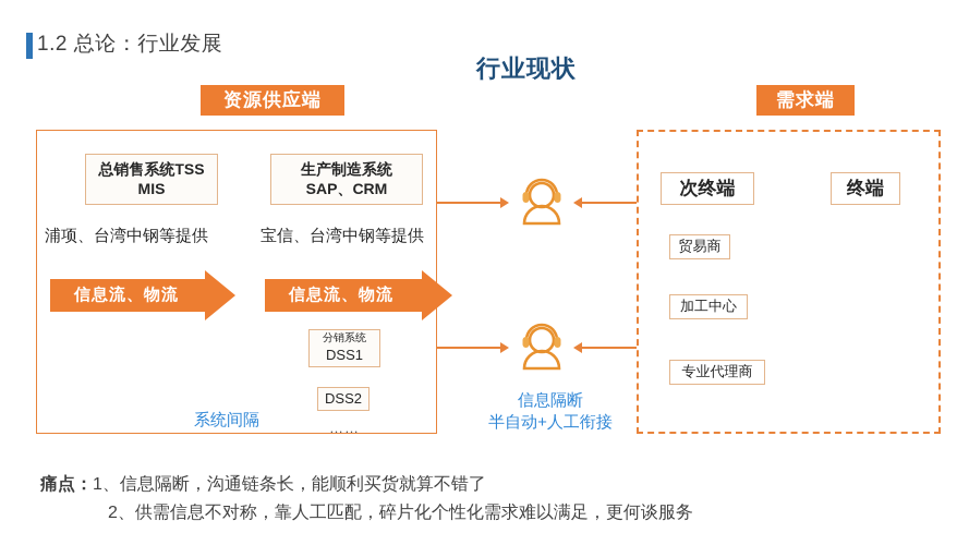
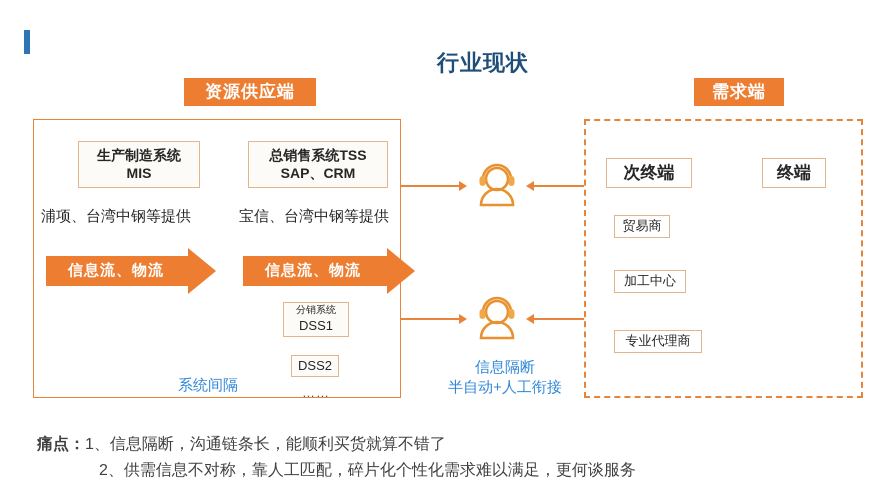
- 1.2 总论：行业发展
  行业现状
  资源供应端
  需求端
- 总销售系统TSS
+ 生产制造系统
  MIS
- 生产制造系统
+ 总销售系统TSS
  SAP、CRM
  浦项、台湾中钢等提供
  宝信、台湾中钢等提供
  信息流、物流
  信息流、物流
  分销系统
  DSS1
  DSS2
  ……
  系统间隔
  信息隔断
  半自动+人工衔接
  次终端
  终端
  贸易商
  加工中心
  专业代理商
  痛点：1、信息隔断，沟通链条长，能顺利买货就算不错了
  2、供需信息不对称，靠人工匹配，碎片化个性化需求难以满足，更何谈服务
